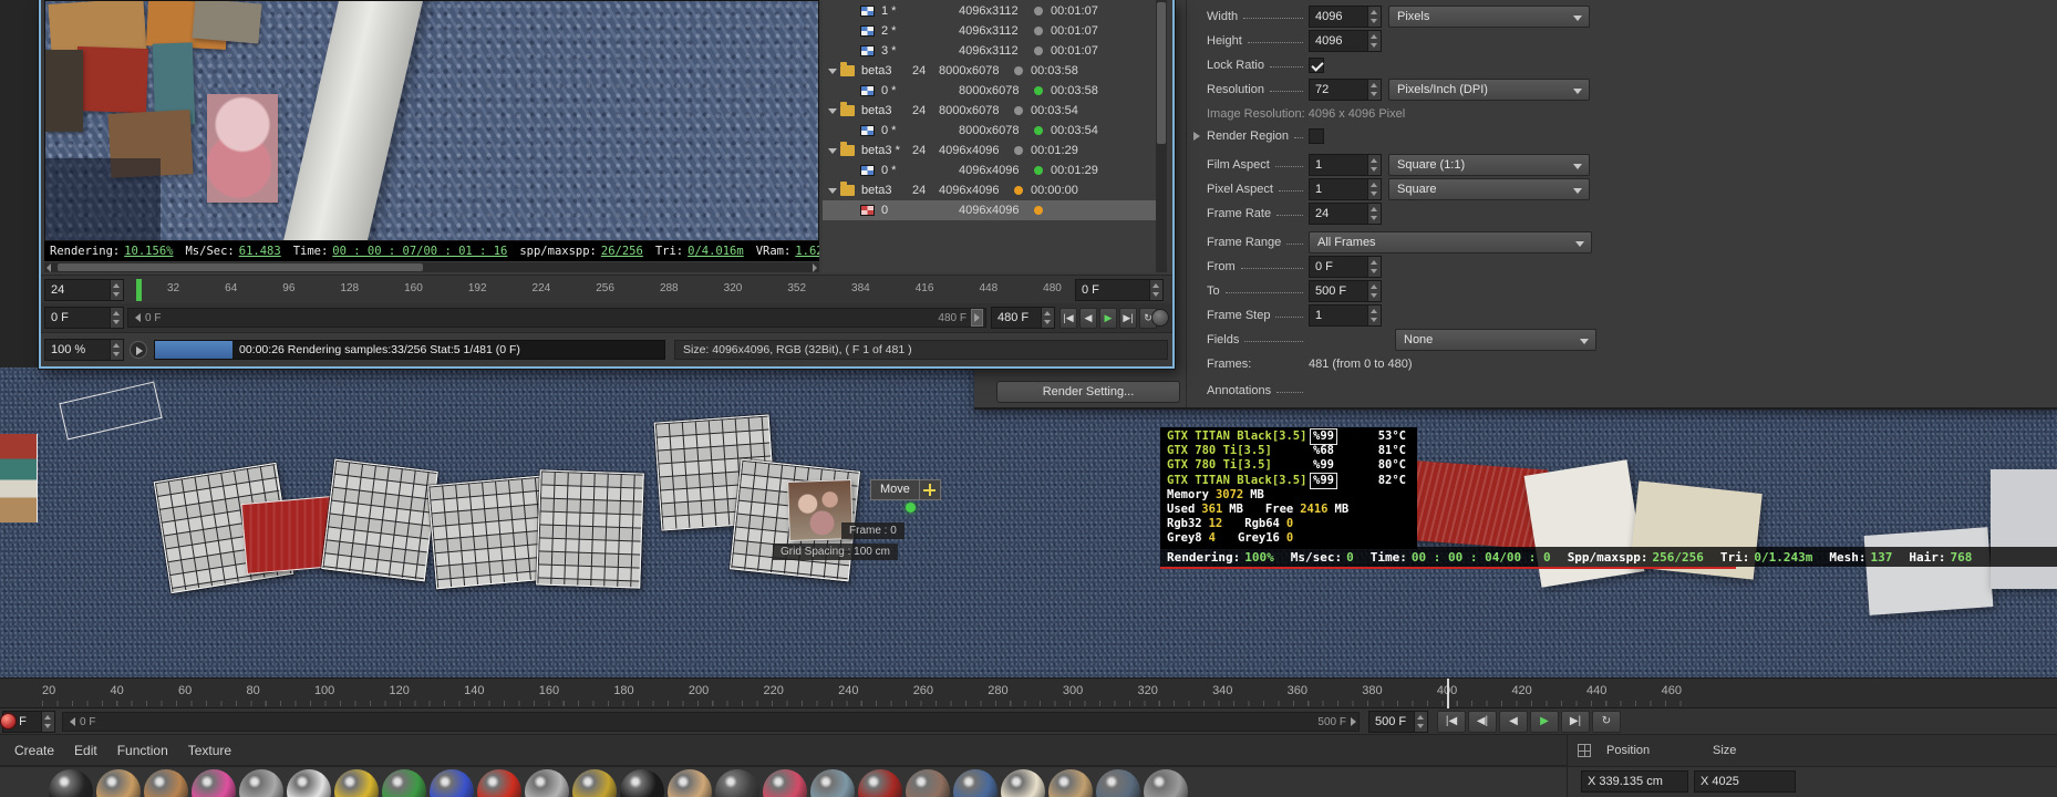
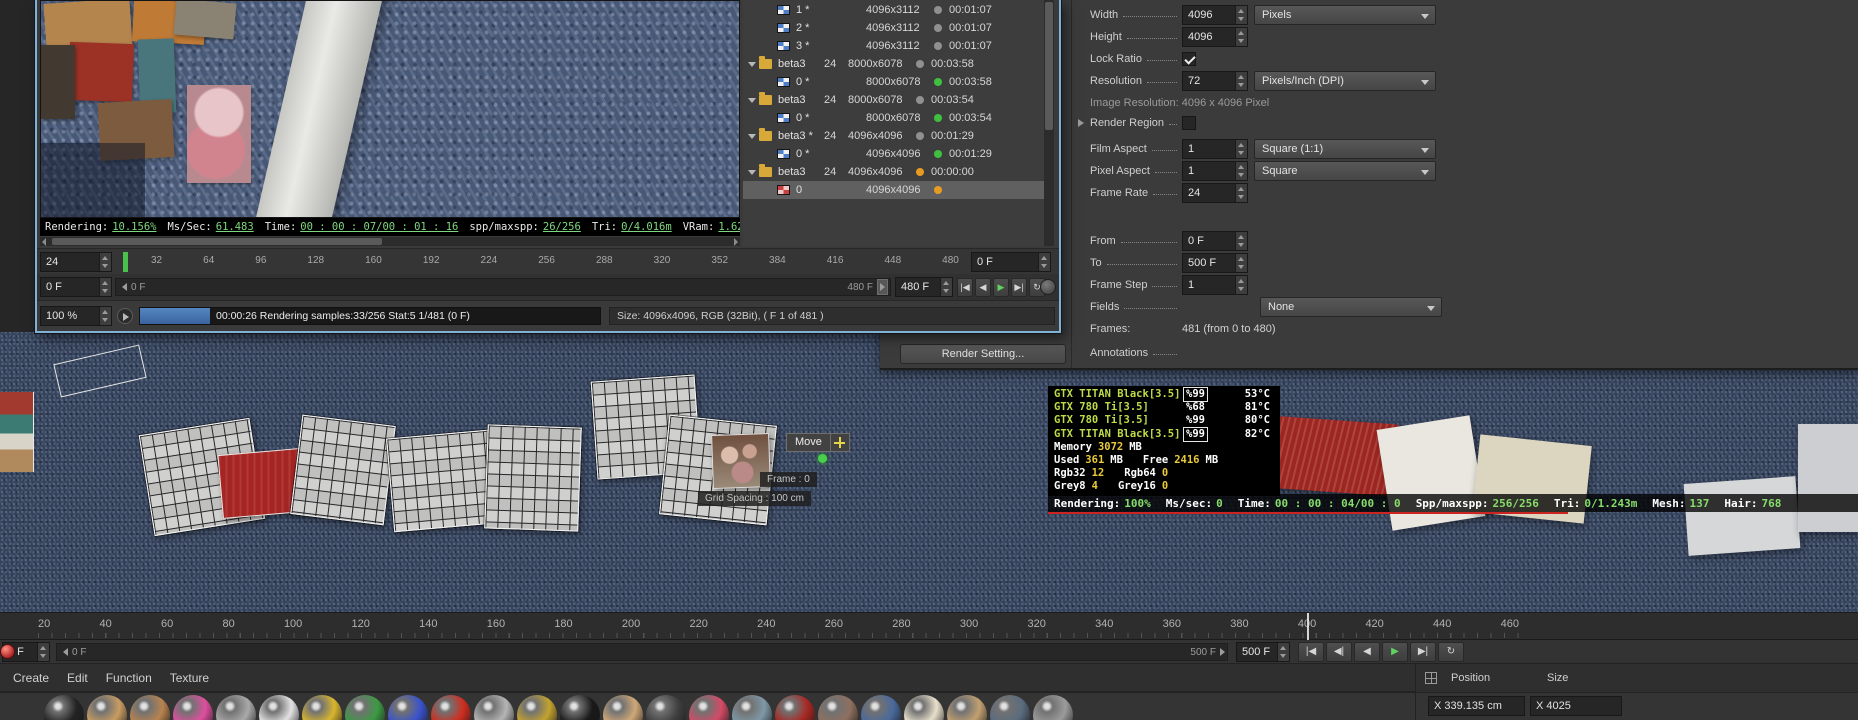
  Move
  Frame : 0
  Grid Spacing : 100 cm
  Render Setting...
  Width
  4096
  Pixels
  Height
  4096
  Lock Ratio
  Resolution
  72
  Pixels/Inch (DPI)
  Image Resolution: 4096 x 4096 Pixel
  Render Region
  Film Aspect
  1
  Square (1:1)
  Pixel Aspect
  1
  Square
  Frame Rate
  24
- Frame Range
- All Frames
  From
  0 F
  To
  500 F
  Frame Step
  1
  Fields
  None
  Frames:
  481 (from 0 to 480)
  Annotations
  Rendering:
  10.156%
  Ms/Sec:
  61.483
  Time:
  00 : 00 : 07/00 : 01 : 16
  spp/maxspp:
  26/256
  Tri:
  0/4.016m
  VRam:
  1 *
  4096x3112
  00:01:07
  2 *
  4096x3112
  00:01:07
  3 *
  4096x3112
  00:01:07
  beta3
  24
  8000x6078
  00:03:58
  0 *
  8000x6078
  00:03:58
  beta3
  24
  8000x6078
  00:03:54
  0 *
  8000x6078
  00:03:54
  beta3 *
  24
  4096x4096
  00:01:29
  0 *
  4096x4096
  00:01:29
  beta3
  24
  4096x4096
  00:00:00
  0
  4096x4096
  24
  32
  64
  96
  128
  160
  192
  224
  256
  288
  320
  352
  384
  416
  448
  480
  0 F
  0 F
  0 F
  480 F
  480 F
  |◀
  ◀
  ▶
  ▶|
  ↻
  100 %
  00:00:26 Rendering samples:33/256 Stat:5 1/481 (0 F)
  Size: 4096x4096, RGB (32Bit), ( F 1 of 481 )
  GTX TITAN Black[3.5]
  %99
  53°C
  GTX 780 Ti[3.5]
  %68
  81°C
  GTX 780 Ti[3.5]
  %99
  80°C
  GTX TITAN Black[3.5]
  %99
  82°C
  Memory
  3072
  MB
  Used
  361
  MB
  Free
  2416
  MB
  Rgb32
  12
  Rgb64
  0
  Grey8
  4
  Grey16
  0
  Rendering:
  100%
  Ms/sec:
  0
  Time:
  00 : 00 : 04/00 : 0
  Spp/maxspp:
  256/256
  Tri:
  0/1.243m
  Mesh:
  137
  Hair:
  768
  20
  40
  60
  80
  100
  120
  140
  160
  180
  200
  220
  240
  260
  280
  300
  320
  340
  360
  380
  420
  440
  460
  0 F
  500 F
  500 F
  |◀
  ◀|
  ◀
  ▶
  ▶|
  ↻
  Create
  Edit
  Function
  Texture
  Position
  Size
  X 339.135 cm
  X 4025
